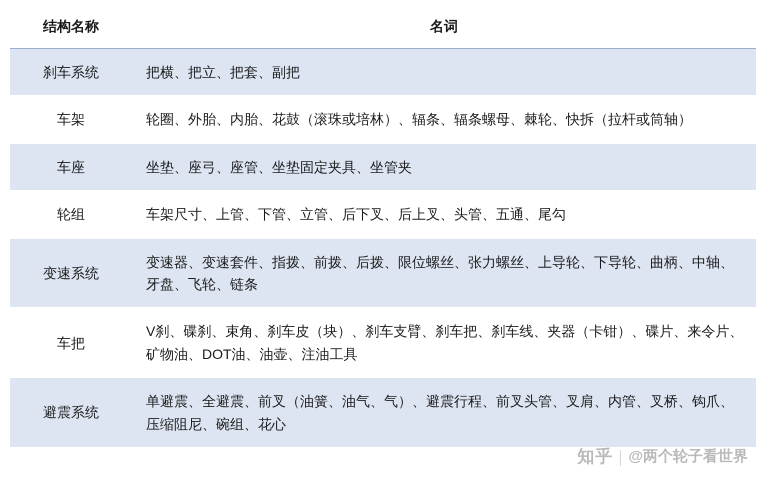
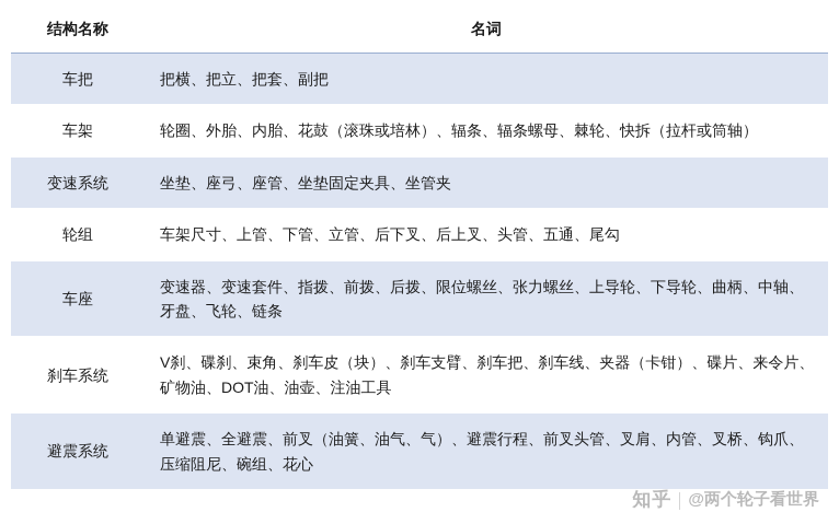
  结构名称	名词
- 刹车系统	把横、把立、把套、副把
+ 车把	把横、把立、把套、副把
  车架	轮圈、外胎、内胎、花鼓（滚珠或培林）、辐条、辐条螺母、棘轮、快拆（拉杆或筒轴）
- 车座	坐垫、座弓、座管、坐垫固定夹具、坐管夹
+ 变速系统	坐垫、座弓、座管、坐垫固定夹具、坐管夹
  轮组	车架尺寸、上管、下管、立管、后下叉、后上叉、头管、五通、尾勾
- 变速系统	变速器、变速套件、指拨、前拨、后拨、限位螺丝、张力螺丝、上导轮、下导轮、曲柄、中轴、牙盘、飞轮、链条
+ 车座	变速器、变速套件、指拨、前拨、后拨、限位螺丝、张力螺丝、上导轮、下导轮、曲柄、中轴、牙盘、飞轮、链条
- 车把	V刹、碟刹、束角、刹车皮（块）、刹车支臂、刹车把、刹车线、夹器（卡钳）、碟片、来令片、矿物油、DOT油、油壶、注油工具
+ 刹车系统	V刹、碟刹、束角、刹车皮（块）、刹车支臂、刹车把、刹车线、夹器（卡钳）、碟片、来令片、矿物油、DOT油、油壶、注油工具
  避震系统	单避震、全避震、前叉（油簧、油气、气）、避震行程、前叉头管、叉肩、内管、叉桥、钩爪、压缩阻尼、碗组、花心
  知乎
  @两个轮子看世界
